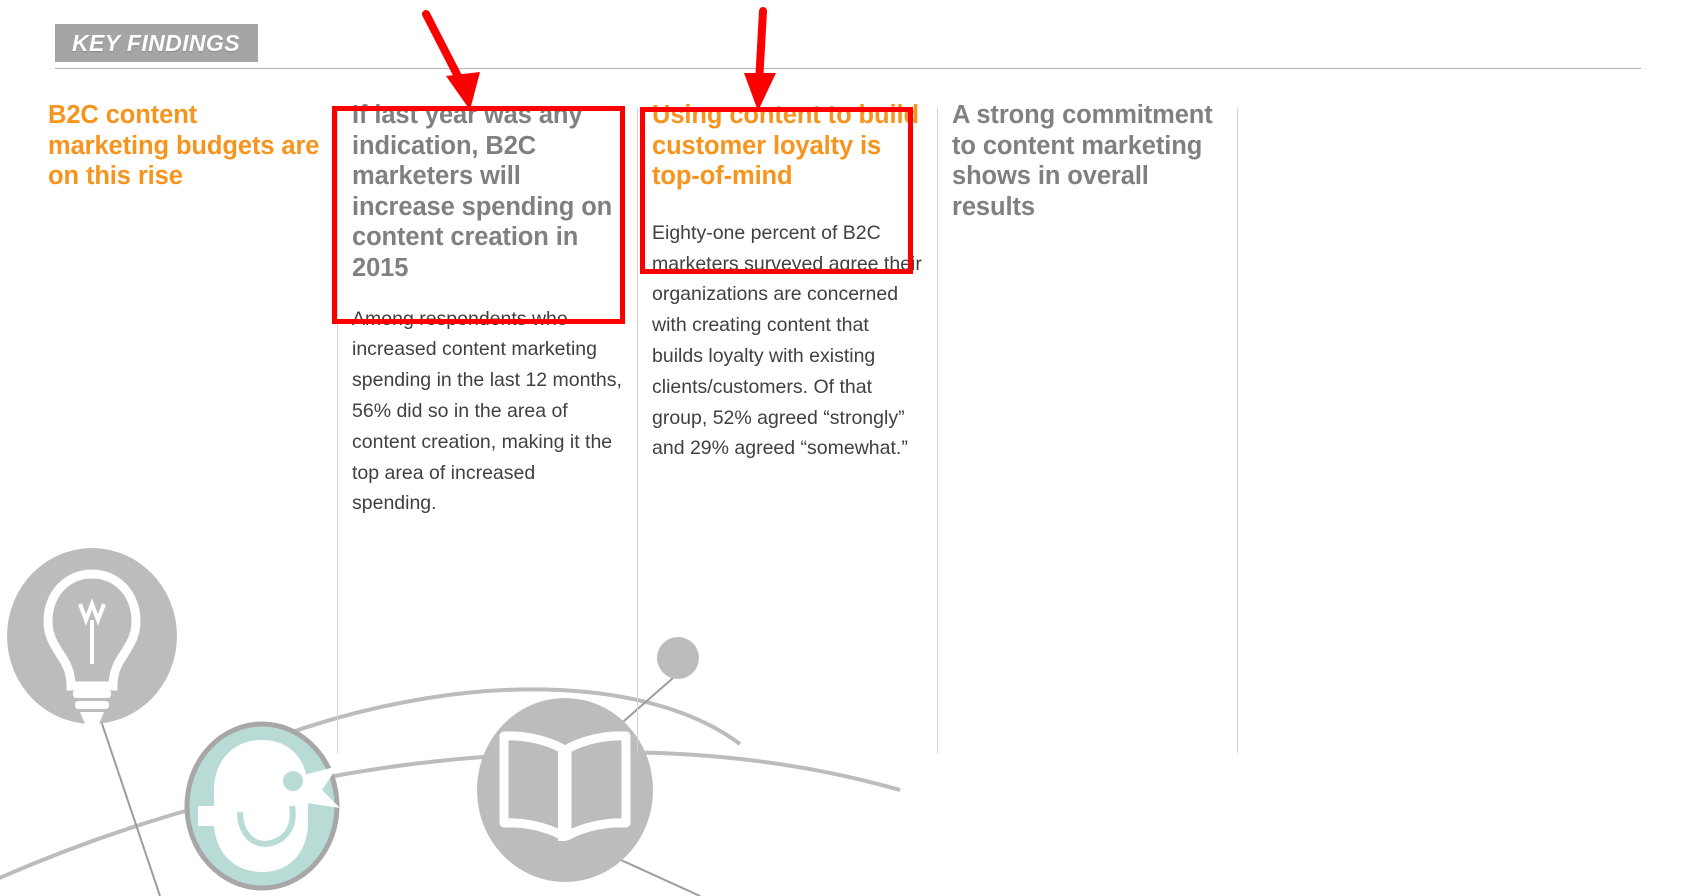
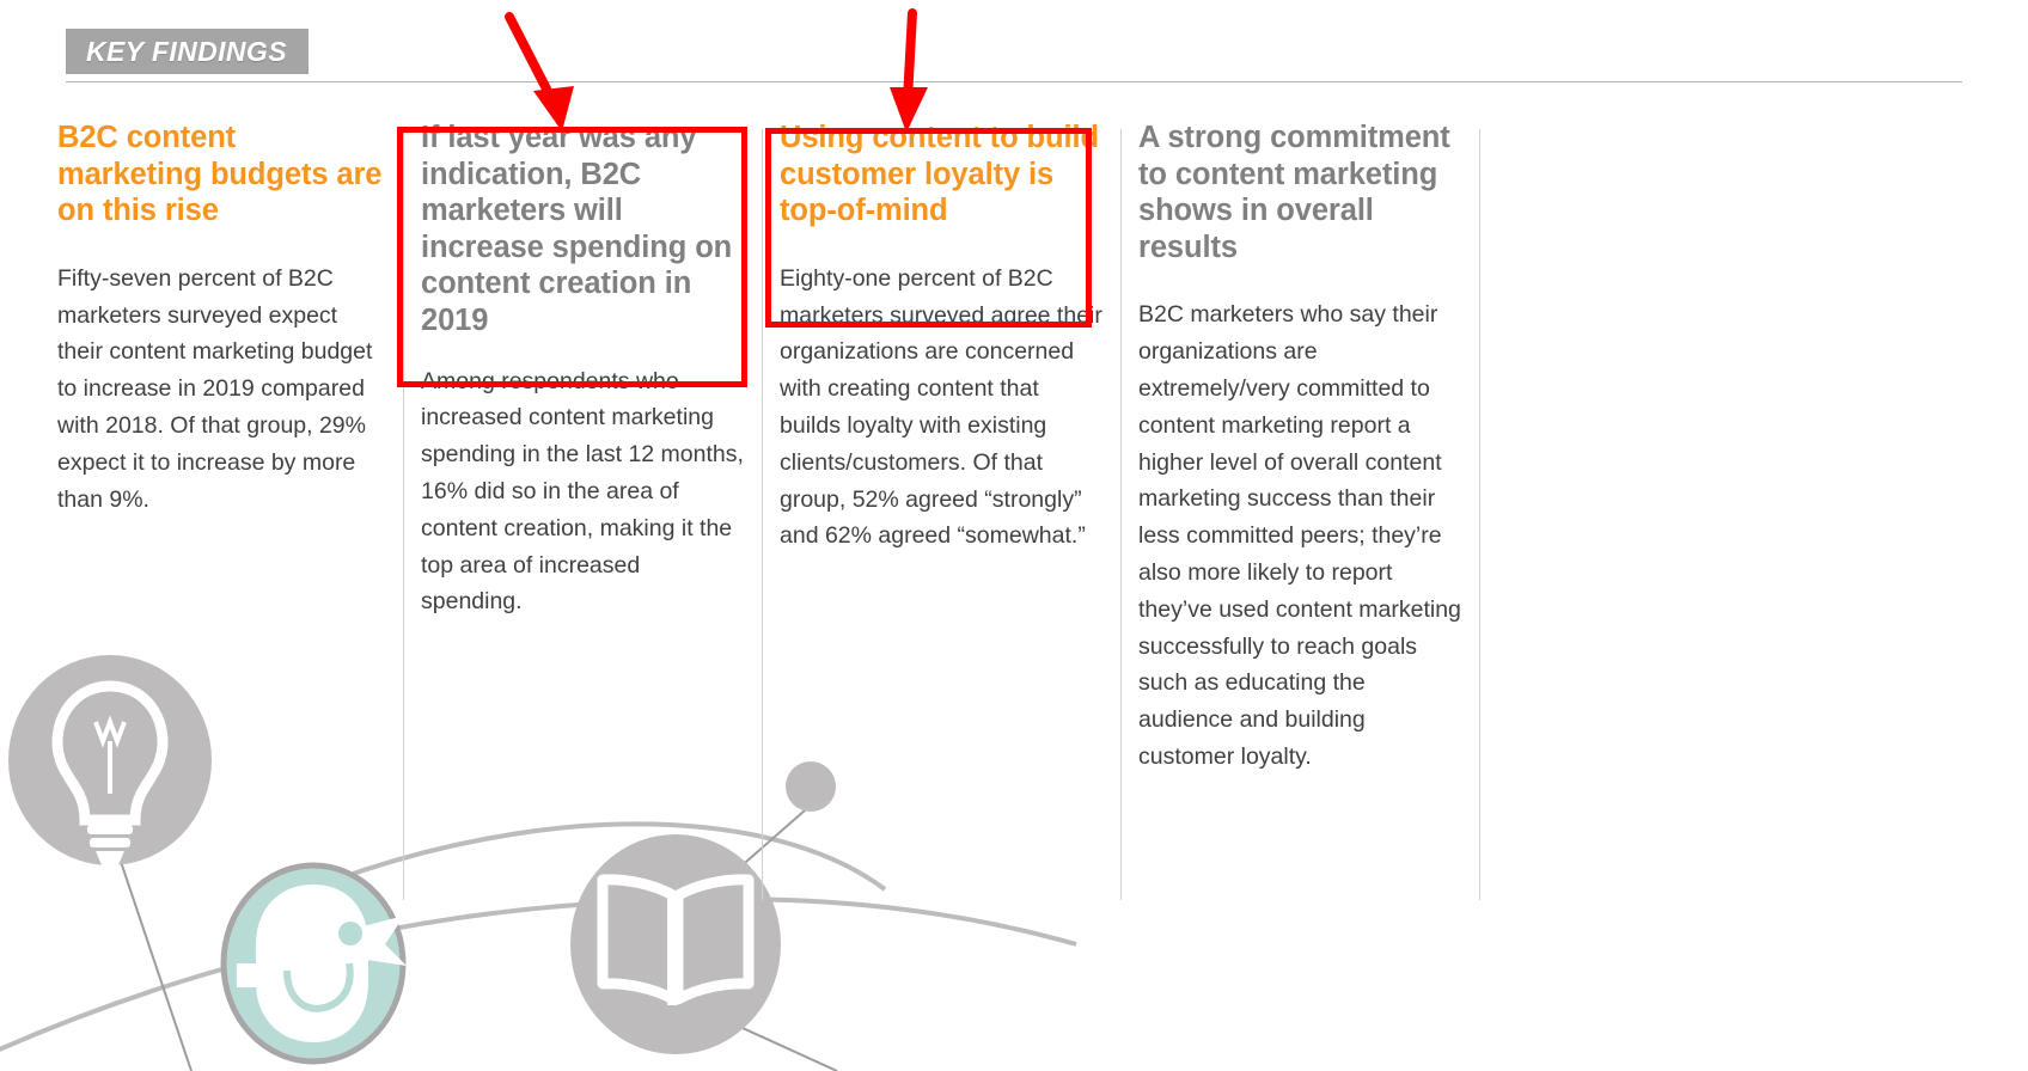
  KEY FINDINGS
  B2C content marketing budgets are on this rise
+ Fifty-seven percent of B2C marketers surveyed expect their content marketing budget to increase in 2019 compared with 2018. Of that group, 29% expect it to increase by more than 9%.
- If last year was any indication, B2C marketers will increase spending on content creation in 2015
+ If last year was any indication, B2C marketers will increase spending on content creation in 2019
- Among respondents who increased content marketing spending in the last 12 months, 56% did so in the area of content creation, making it the top area of increased spending.
+ Among respondents who increased content marketing spending in the last 12 months, 16% did so in the area of content creation, making it the top area of increased spending.
  Using content to build customer loyalty is top-of-mind
- Eighty-one percent of B2C marketers surveyed agree their organizations are concerned with creating content that builds loyalty with existing clients/customers. Of that group, 52% agreed “strongly” and 29% agreed “somewhat.”
+ Eighty-one percent of B2C marketers surveyed agree their organizations are concerned with creating content that builds loyalty with existing clients/customers. Of that group, 52% agreed “strongly” and 62% agreed “somewhat.”
  A strong commitment to content marketing shows in overall results
+ B2C marketers who say their organizations are extremely/very committed to content marketing report a higher level of overall content marketing success than their less committed peers; they’re also more likely to report they’ve used content marketing successfully to reach goals such as educating the audience and building customer loyalty.
